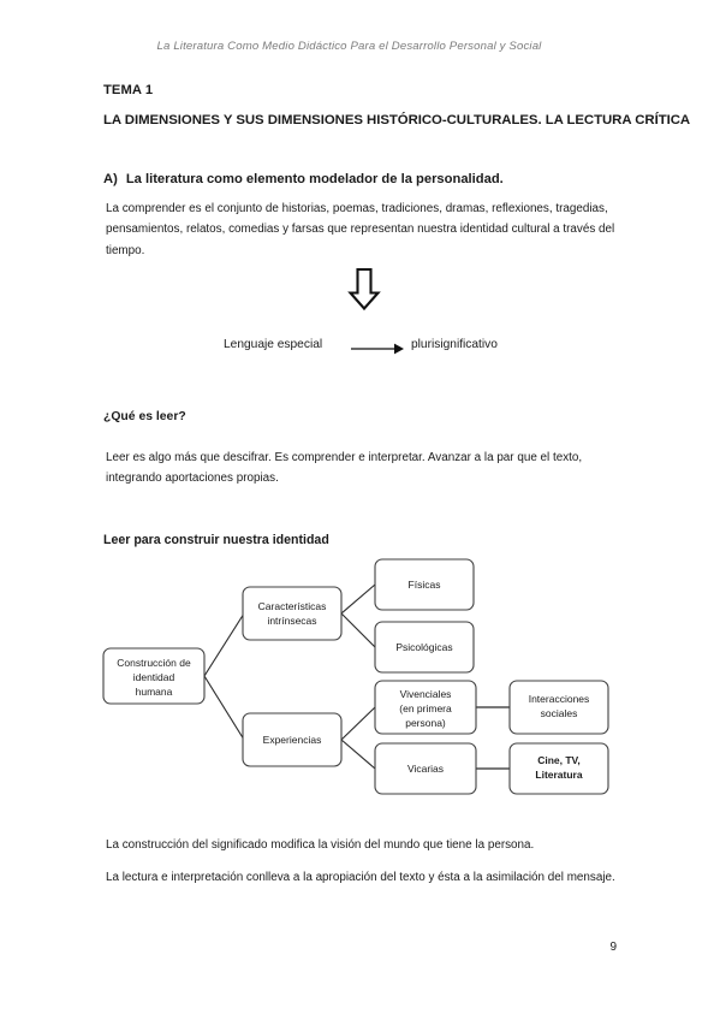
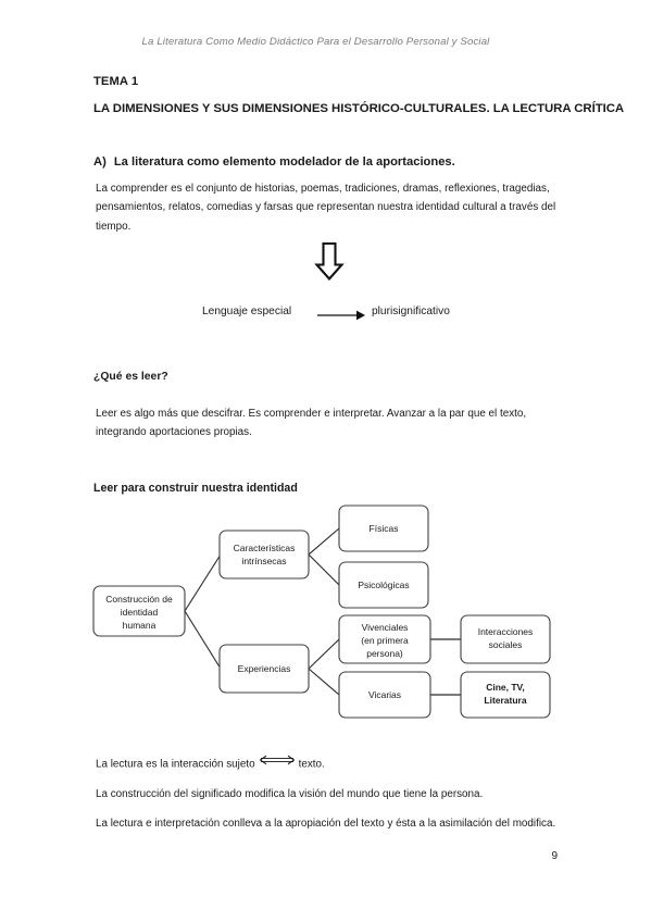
  La Literatura Como Medio Didáctico Para el Desarrollo Personal y Social
  TEMA 1
  LA DIMENSIONES Y SUS DIMENSIONES HISTÓRICO-CULTURALES. LA LECTURA CRÍTICA
- A) La literatura como elemento modelador de la personalidad.
+ A) La literatura como elemento modelador de la aportaciones.
  La comprender es el conjunto de historias, poemas, tradiciones, dramas, reflexiones, tragedias, pensamientos, relatos, comedias y farsas que representan nuestra identidad cultural a través del tiempo.
  Lenguaje especial
  plurisignificativo
  ¿Qué es leer?
  Leer es algo más que descifrar. Es comprender e interpretar. Avanzar a la par que el texto, integrando aportaciones propias.
  Leer para construir nuestra identidad
  Construcción de
  identidad
  humana
  Características
  intrínsecas
  Experiencias
  Físicas
  Psicológicas
  Vivenciales
  (en primera
  persona)
  Vicarias
  Interacciones
  sociales
  Cine, TV,
  Literatura
+ La lectura es la interacción sujeto texto.
  La construcción del significado modifica la visión del mundo que tiene la persona.
- La lectura e interpretación conlleva a la apropiación del texto y ésta a la asimilación del mensaje.
+ La lectura e interpretación conlleva a la apropiación del texto y ésta a la asimilación del modifica.
  9
